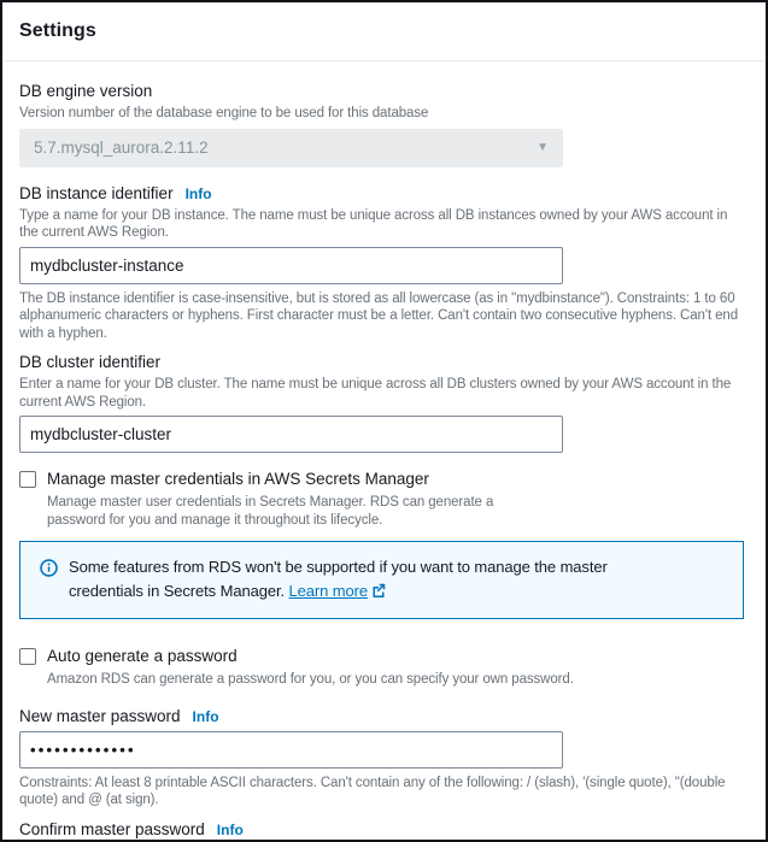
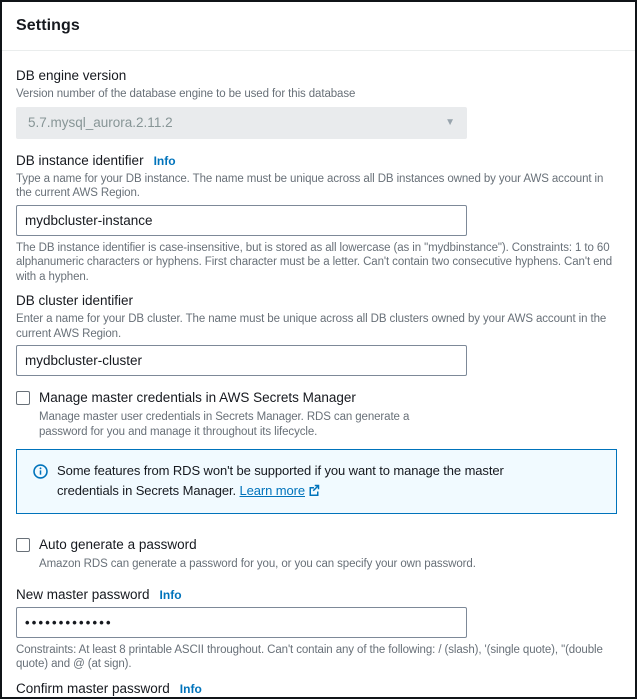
  Settings
  DB engine version
  Version number of the database engine to be used for this database
  5.7.mysql_aurora.2.11.2
  ▼
  DB instance identifier
  Info
  Type a name for your DB instance. The name must be unique across all DB instances owned by your AWS account in the current AWS Region.
  mydbcluster-instance
  The DB instance identifier is case-insensitive, but is stored as all lowercase (as in "mydbinstance"). Constraints: 1 to 60 alphanumeric characters or hyphens. First character must be a letter. Can't contain two consecutive hyphens. Can't end with a hyphen.
  DB cluster identifier
  Enter a name for your DB cluster. The name must be unique across all DB clusters owned by your AWS account in the current AWS Region.
  mydbcluster-cluster
  Manage master credentials in AWS Secrets Manager
  Manage master user credentials in Secrets Manager. RDS can generate a password for you and manage it throughout its lifecycle.
  Some features from RDS won't be supported if you want to manage the master credentials in Secrets Manager. Learn more
  Auto generate a password
  Amazon RDS can generate a password for you, or you can specify your own password.
  New master password
  Info
  •••••••••••••
- Constraints: At least 8 printable ASCII characters. Can't contain any of the following: / (slash), '(single quote), "(double quote) and @ (at sign).
+ Constraints: At least 8 printable ASCII throughout. Can't contain any of the following: / (slash), '(single quote), "(double quote) and @ (at sign).
  Confirm master password
  Info
